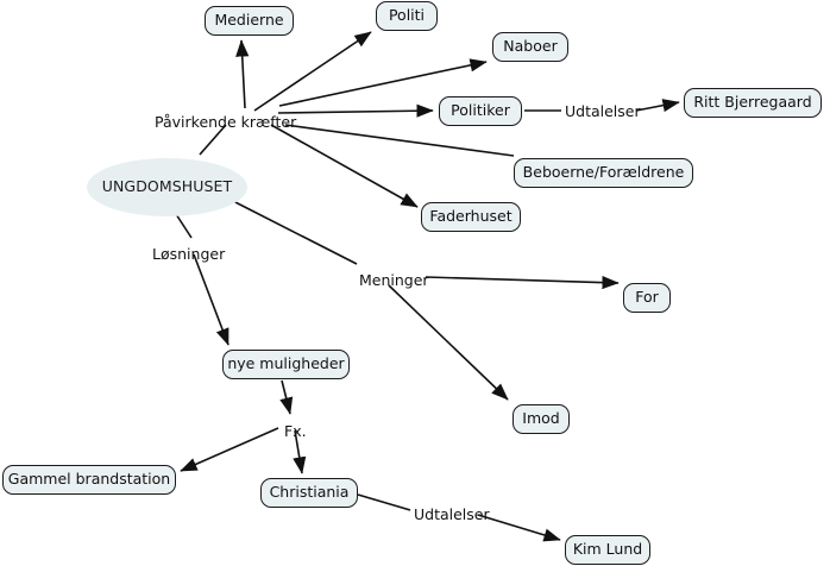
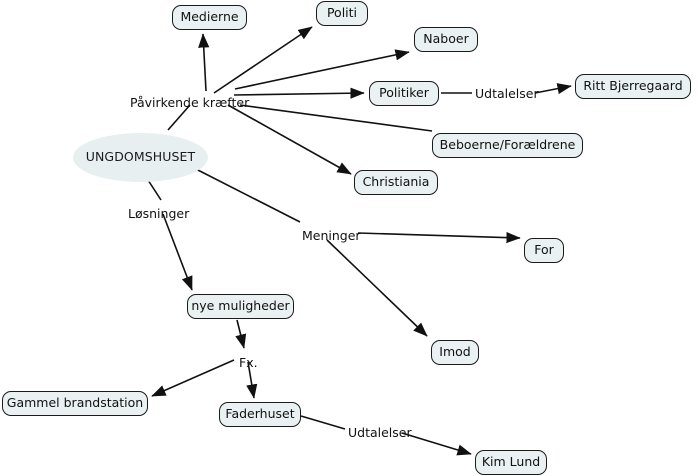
  UNGDOMSHUSET
  Medierne
  Politi
  Naboer
  Politiker
  Ritt Bjerregaard
  Beboerne/Forældrene
- Faderhuset
+ Christiania
  nye muligheder
  Gammel brandstation
- Christiania
+ Faderhuset
  For
  Imod
  Kim Lund
  Påvirkende kræfter
  Løsninger
  Meninger
  Udtalelser
  Fx.
  Udtalelser
